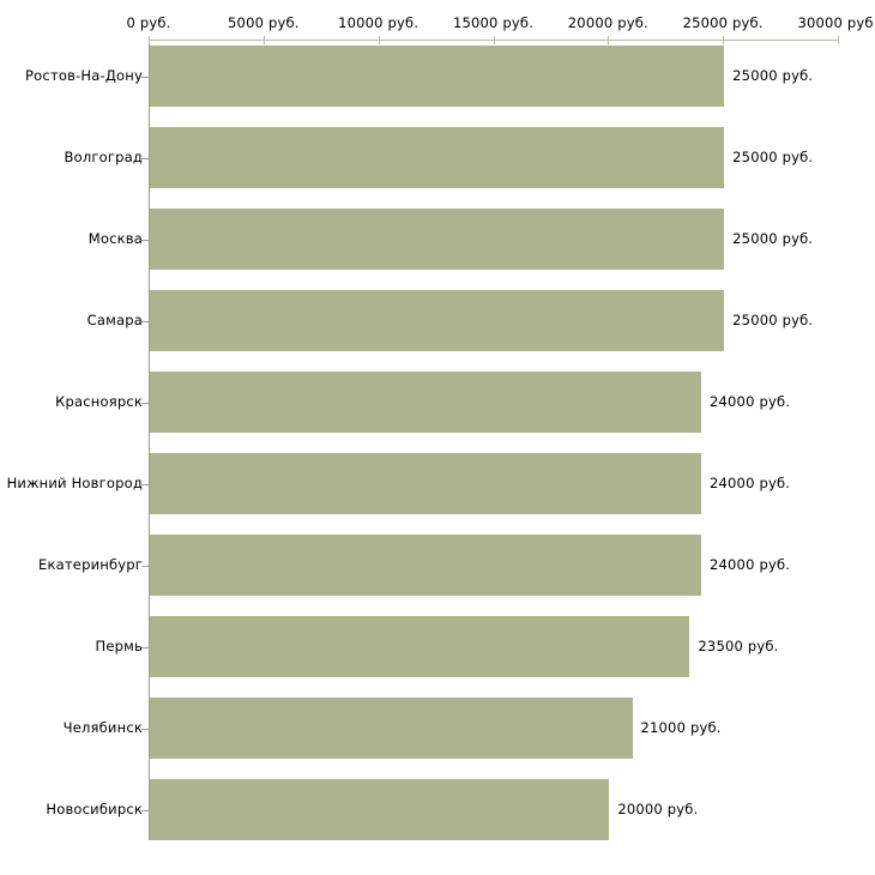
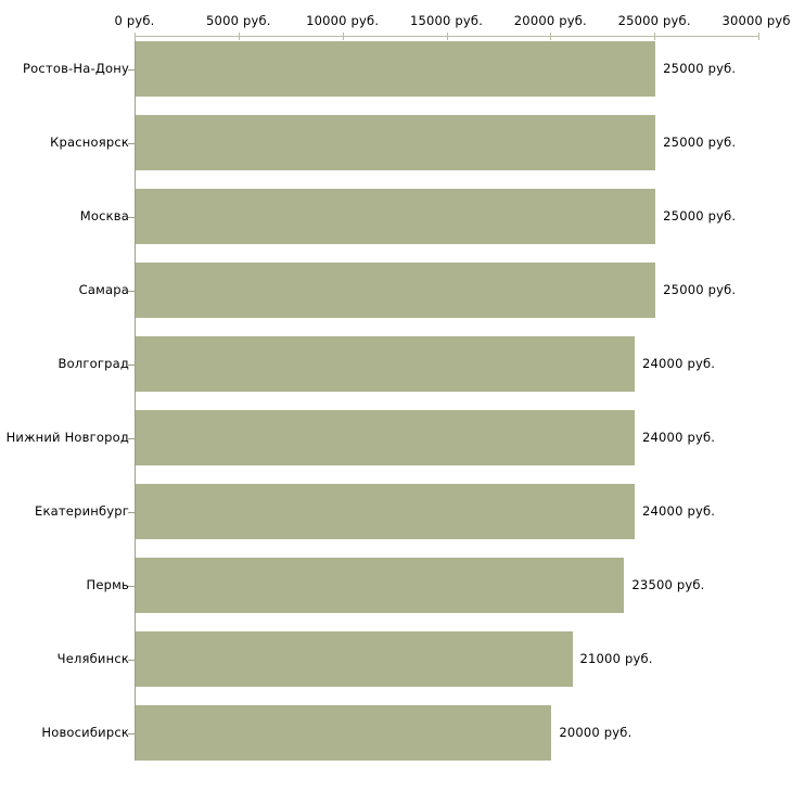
  0 руб.
  5000 руб.
  10000 руб.
  15000 руб.
  20000 руб.
  25000 руб.
  30000 руб
  Ростов-На-Дону
- Волгоград
+ Красноярск
  Москва
  Самара
- Красноярск
+ Волгоград
  Нижний Новгород
  Екатеринбург
  Пермь
  Челябинск
  Новосибирск
  25000 руб.
  25000 руб.
  25000 руб.
  25000 руб.
  24000 руб.
  24000 руб.
  24000 руб.
  23500 руб.
  21000 руб.
  20000 руб.
